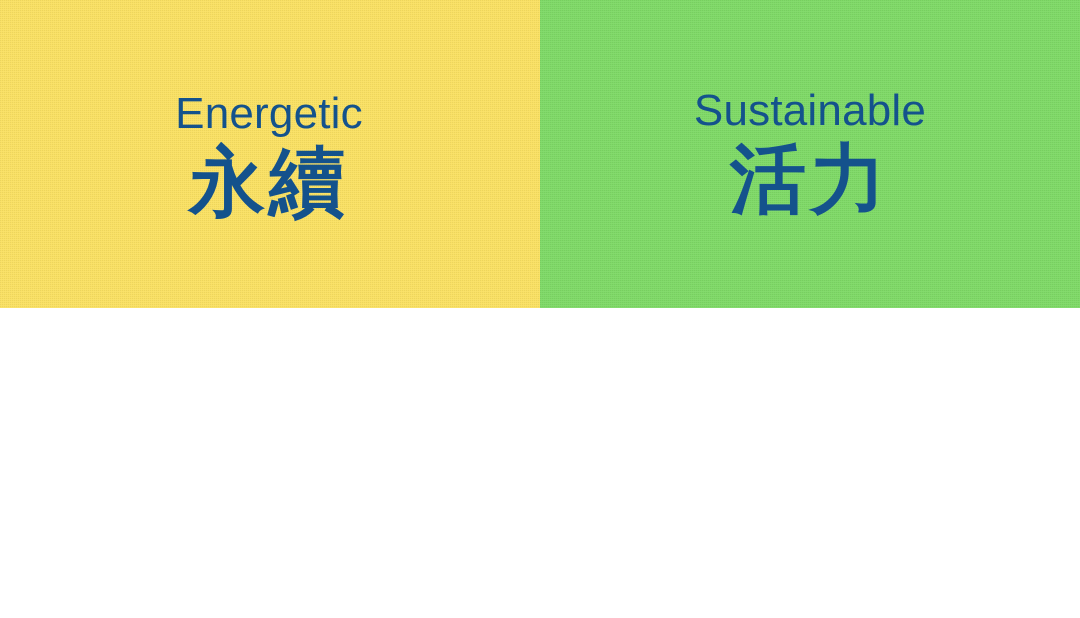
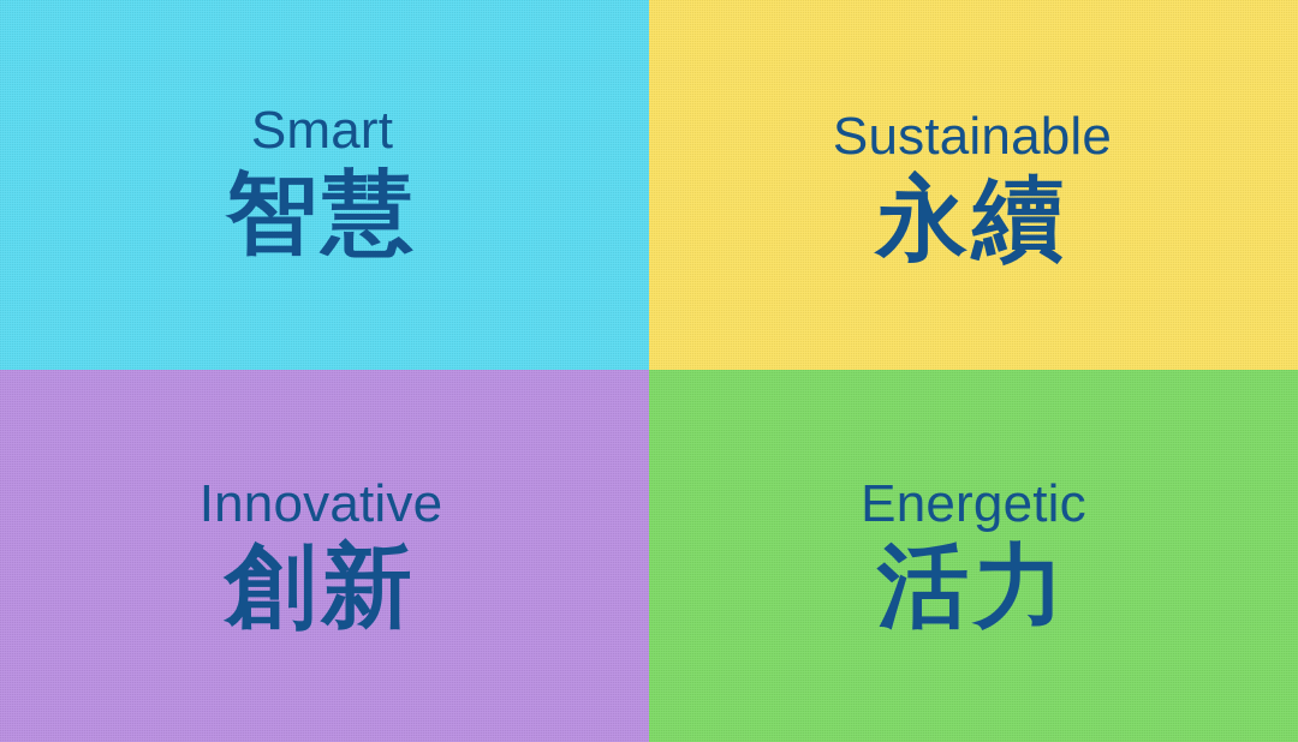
+ Smart
+ 智慧
- Energetic
+ Sustainable
  永續
+ Innovative
+ 創新
- Sustainable
+ Energetic
  活力
